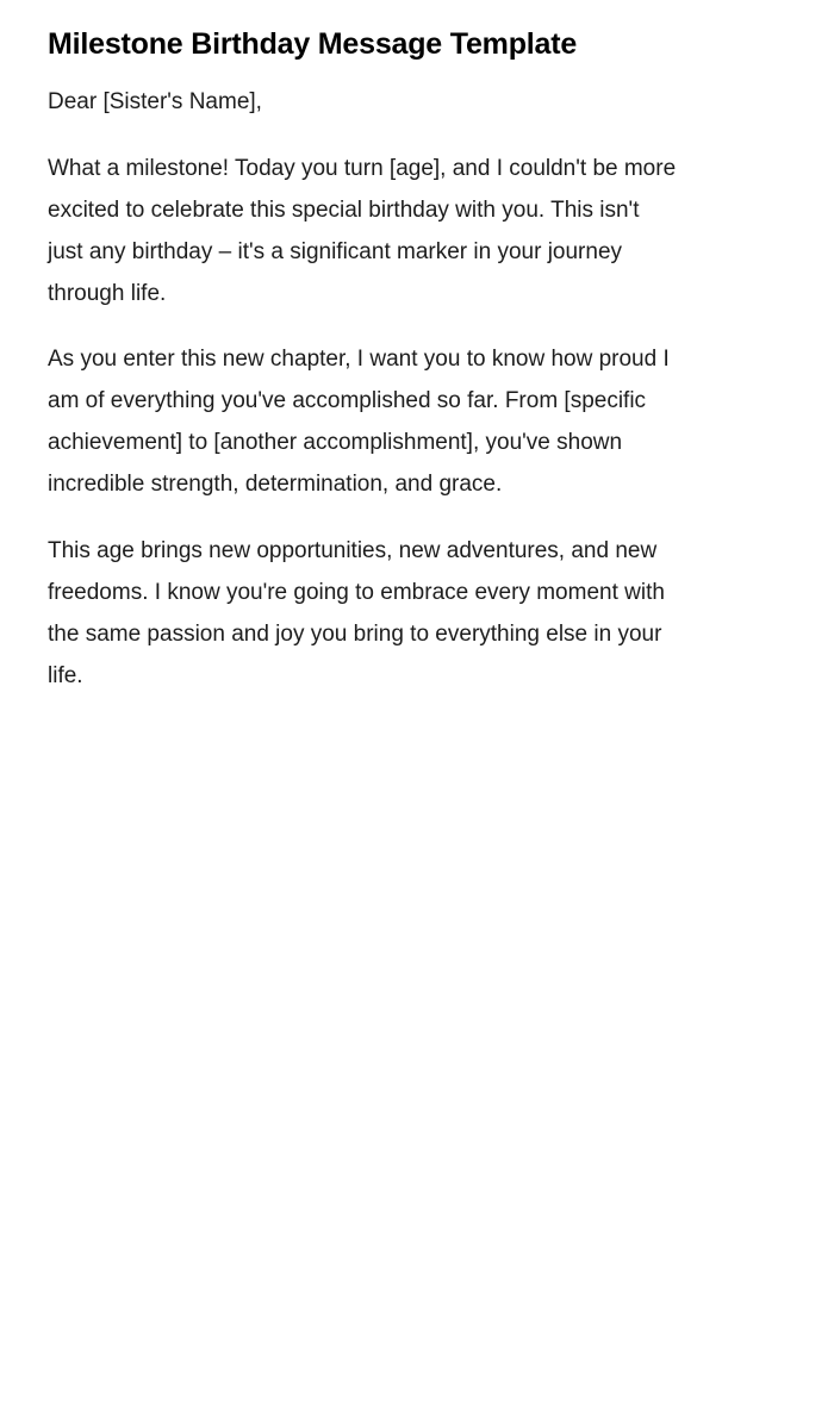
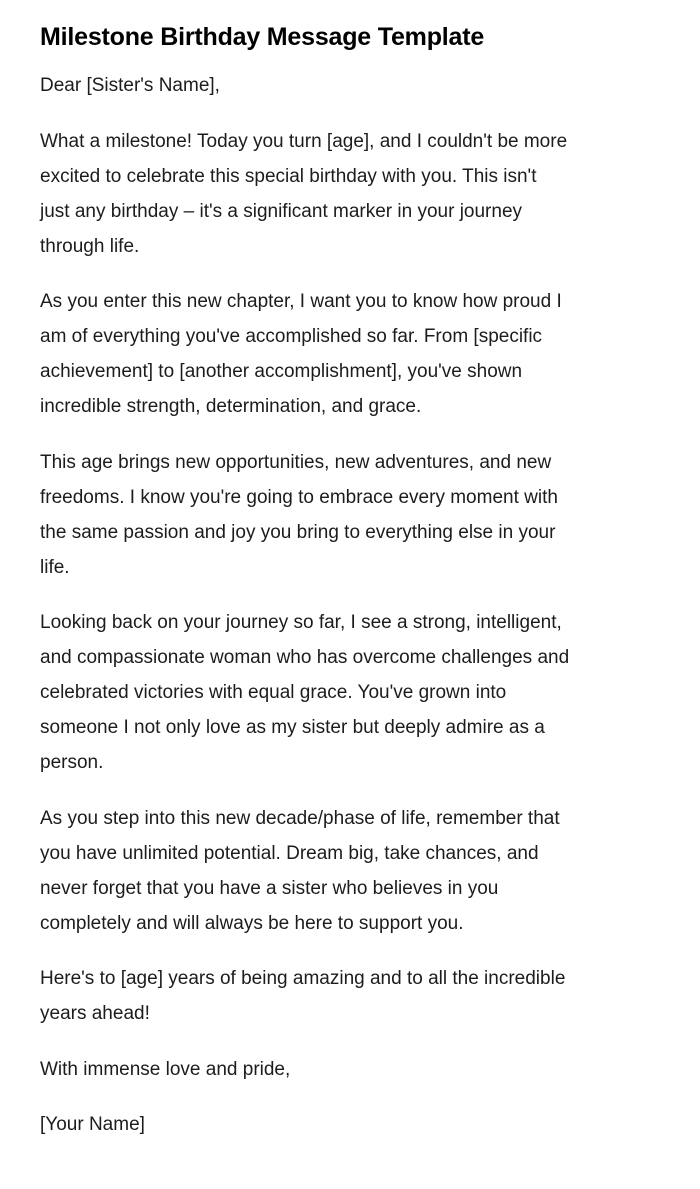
  Milestone Birthday Message Template
  Dear [Sister's Name],
  What a milestone! Today you turn [age], and I couldn't be more
  excited to celebrate this special birthday with you. This isn't
  just any birthday – it's a significant marker in your journey
  through life.
  As you enter this new chapter, I want you to know how proud I
  am of everything you've accomplished so far. From [specific
  achievement] to [another accomplishment], you've shown
  incredible strength, determination, and grace.
  This age brings new opportunities, new adventures, and new
  freedoms. I know you're going to embrace every moment with
  the same passion and joy you bring to everything else in your
  life.
+ Looking back on your journey so far, I see a strong, intelligent,
+ and compassionate woman who has overcome challenges and
+ celebrated victories with equal grace. You've grown into
+ someone I not only love as my sister but deeply admire as a
+ person.
+ As you step into this new decade/phase of life, remember that
+ you have unlimited potential. Dream big, take chances, and
+ never forget that you have a sister who believes in you
+ completely and will always be here to support you.
+ Here's to [age] years of being amazing and to all the incredible
+ years ahead!
+ With immense love and pride,
+ [Your Name]
